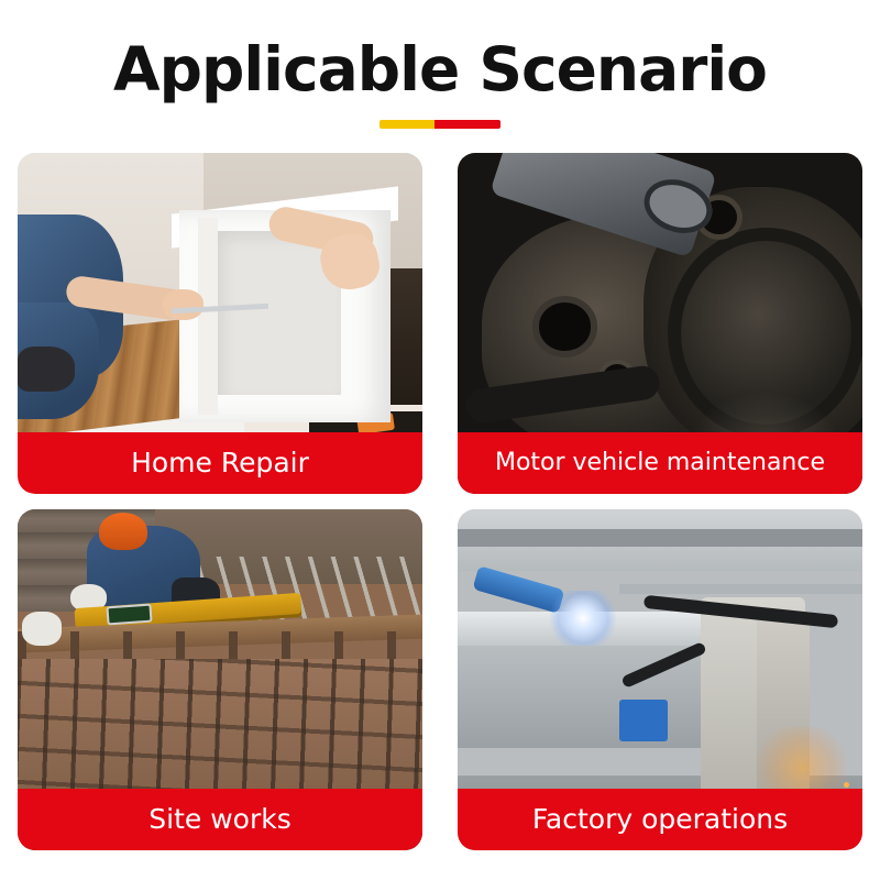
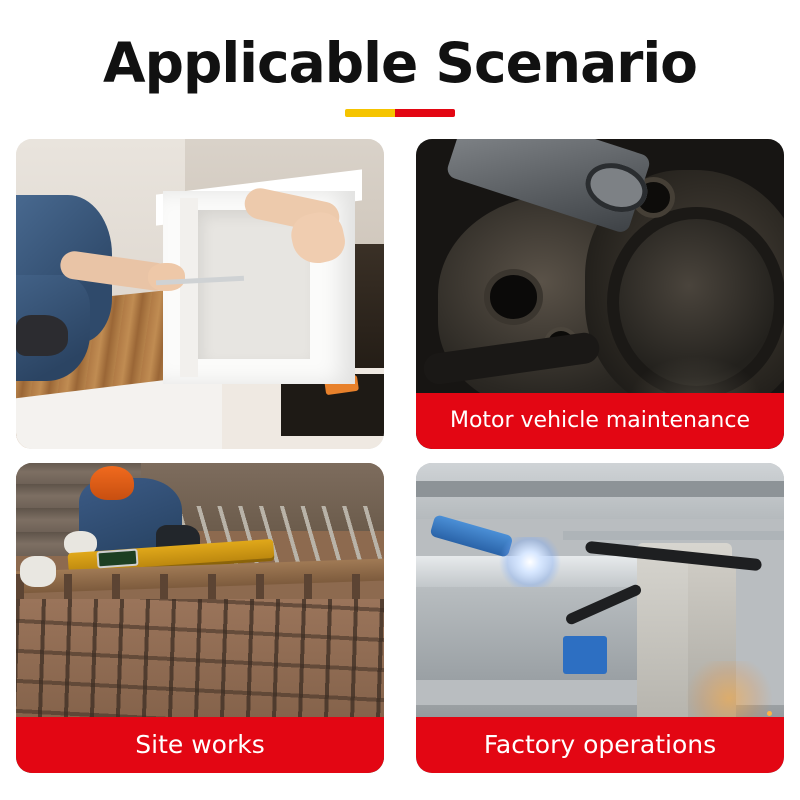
  Applicable Scenario
- Home Repair
  Motor vehicle maintenance
  Site works
  Factory operations
